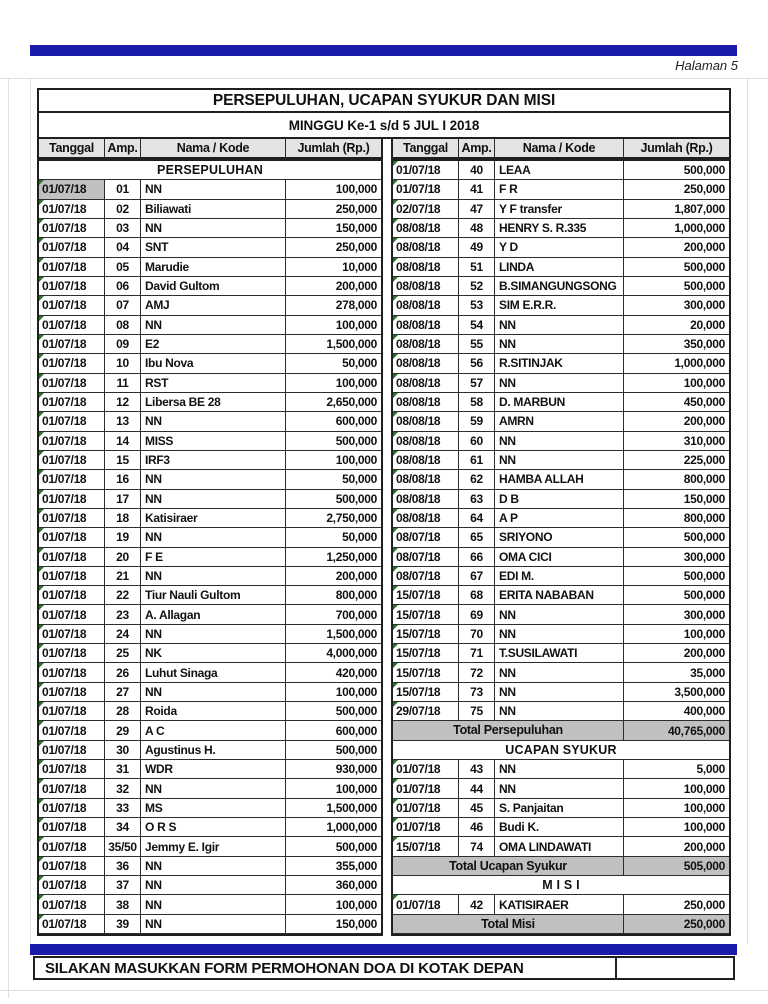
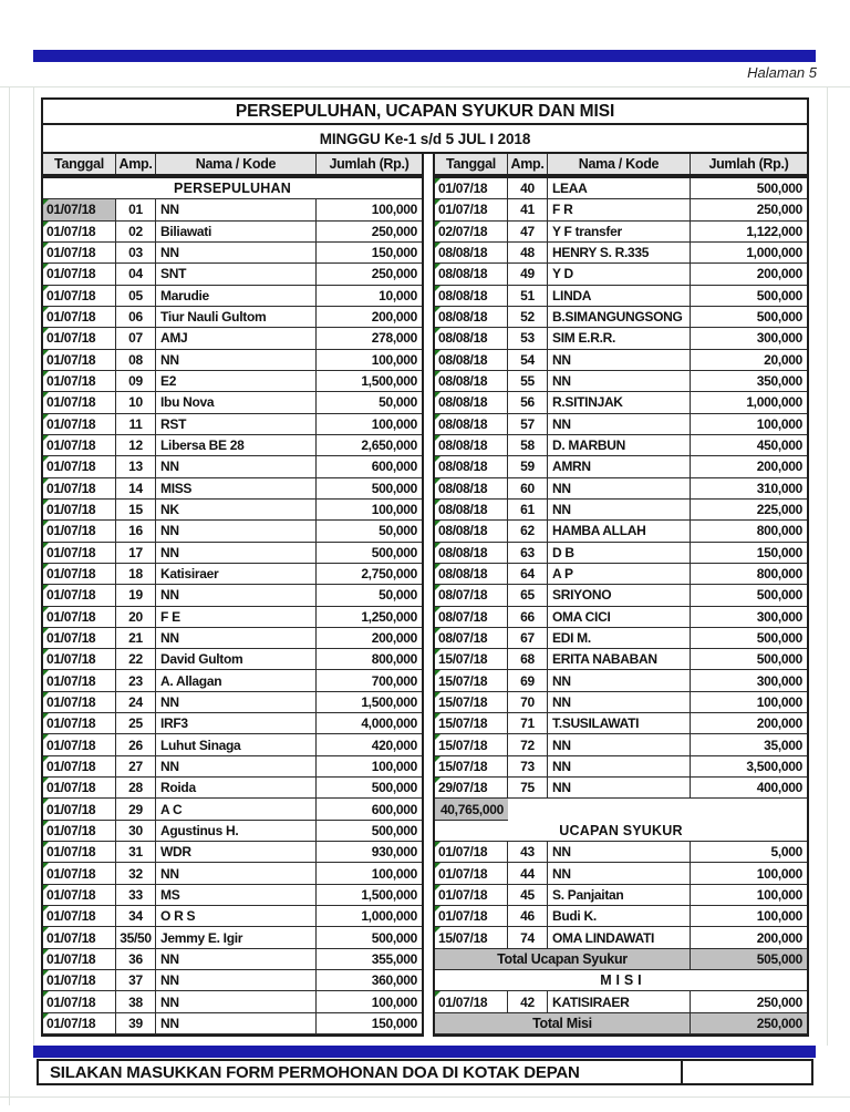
  Halaman 5
  PERSEPULUHAN, UCAPAN SYUKUR DAN MISI
  MINGGU Ke-1 s/d 5 JUL I 2018
  Tanggal
  Amp.
  Nama / Kode
  Jumlah (Rp.)
  Tanggal
  Amp.
  Nama / Kode
  Jumlah (Rp.)
  PERSEPULUHAN
  01/07/18
  01
  NN
  100,000
  01/07/18
  02
  Biliawati
  250,000
  01/07/18
  03
  NN
  150,000
  01/07/18
  04
  SNT
  250,000
  01/07/18
  05
  Marudie
  10,000
  01/07/18
  06
- David Gultom
+ Tiur Nauli Gultom
  200,000
  01/07/18
  07
  AMJ
  278,000
  01/07/18
  08
  NN
  100,000
  01/07/18
  09
  E2
  1,500,000
  01/07/18
  10
  Ibu Nova
  50,000
  01/07/18
  11
  RST
  100,000
  01/07/18
  12
  Libersa BE 28
  2,650,000
  01/07/18
  13
  NN
  600,000
  01/07/18
  14
  MISS
  500,000
  01/07/18
  15
- IRF3
+ NK
  100,000
  01/07/18
  16
  NN
  50,000
  01/07/18
  17
  NN
  500,000
  01/07/18
  18
  Katisiraer
  2,750,000
  01/07/18
  19
  NN
  50,000
  01/07/18
  20
  F E
  1,250,000
  01/07/18
  21
  NN
  200,000
  01/07/18
  22
- Tiur Nauli Gultom
+ David Gultom
  800,000
  01/07/18
  23
  A. Allagan
  700,000
  01/07/18
  24
  NN
  1,500,000
  01/07/18
  25
- NK
+ IRF3
  4,000,000
  01/07/18
  26
  Luhut Sinaga
  420,000
  01/07/18
  27
  NN
  100,000
  01/07/18
  28
  Roida
  500,000
  01/07/18
  29
  A C
  600,000
  01/07/18
  30
  Agustinus H.
  500,000
  01/07/18
  31
  WDR
  930,000
  01/07/18
  32
  NN
  100,000
  01/07/18
  33
  MS
  1,500,000
  01/07/18
  34
  O R S
  1,000,000
  01/07/18
  35/50
  Jemmy E. Igir
  500,000
  01/07/18
  36
  NN
  355,000
  01/07/18
  37
  NN
  360,000
  01/07/18
  38
  NN
  100,000
  01/07/18
  39
  NN
  150,000
  01/07/18
  40
  LEAA
  500,000
  01/07/18
  41
  F R
  250,000
  02/07/18
  47
  Y F transfer
- 1,807,000
+ 1,122,000
  08/08/18
  48
  HENRY S. R.335
  1,000,000
  08/08/18
  49
  Y D
  200,000
  08/08/18
  51
  LINDA
  500,000
  08/08/18
  52
  B.SIMANGUNGSONG
  500,000
  08/08/18
  53
  SIM E.R.R.
  300,000
  08/08/18
  54
  NN
  20,000
  08/08/18
  55
  NN
  350,000
  08/08/18
  56
  R.SITINJAK
  1,000,000
  08/08/18
  57
  NN
  100,000
  08/08/18
  58
  D. MARBUN
  450,000
  08/08/18
  59
  AMRN
  200,000
  08/08/18
  60
  NN
  310,000
  08/08/18
  61
  NN
  225,000
  08/08/18
  62
  HAMBA ALLAH
  800,000
  08/08/18
  63
  D B
  150,000
  08/08/18
  64
  A P
  800,000
  08/07/18
  65
  SRIYONO
  500,000
  08/07/18
  66
  OMA CICI
  300,000
  08/07/18
  67
  EDI M.
  500,000
  15/07/18
  68
  ERITA NABABAN
  500,000
  15/07/18
  69
  NN
  300,000
  15/07/18
  70
  NN
  100,000
  15/07/18
  71
  T.SUSILAWATI
  200,000
  15/07/18
  72
  NN
  35,000
  15/07/18
  73
  NN
  3,500,000
  29/07/18
  75
  NN
  400,000
- Total Persepuluhan
  40,765,000
  UCAPAN SYUKUR
  01/07/18
  43
  NN
  5,000
  01/07/18
  44
  NN
  100,000
  01/07/18
  45
  S. Panjaitan
  100,000
  01/07/18
  46
  Budi K.
  100,000
  15/07/18
  74
  OMA LINDAWATI
  200,000
  Total Ucapan Syukur
  505,000
  M I S I
  01/07/18
  42
  KATISIRAER
  250,000
  Total Misi
  250,000
  SILAKAN MASUKKAN FORM PERMOHONAN DOA DI KOTAK DEPAN
